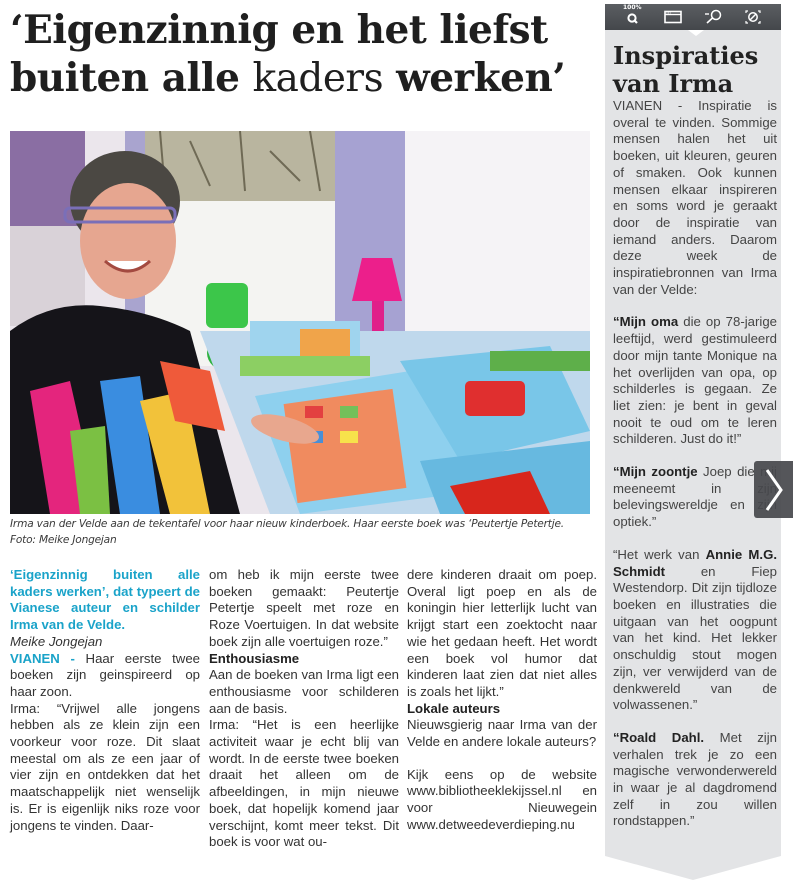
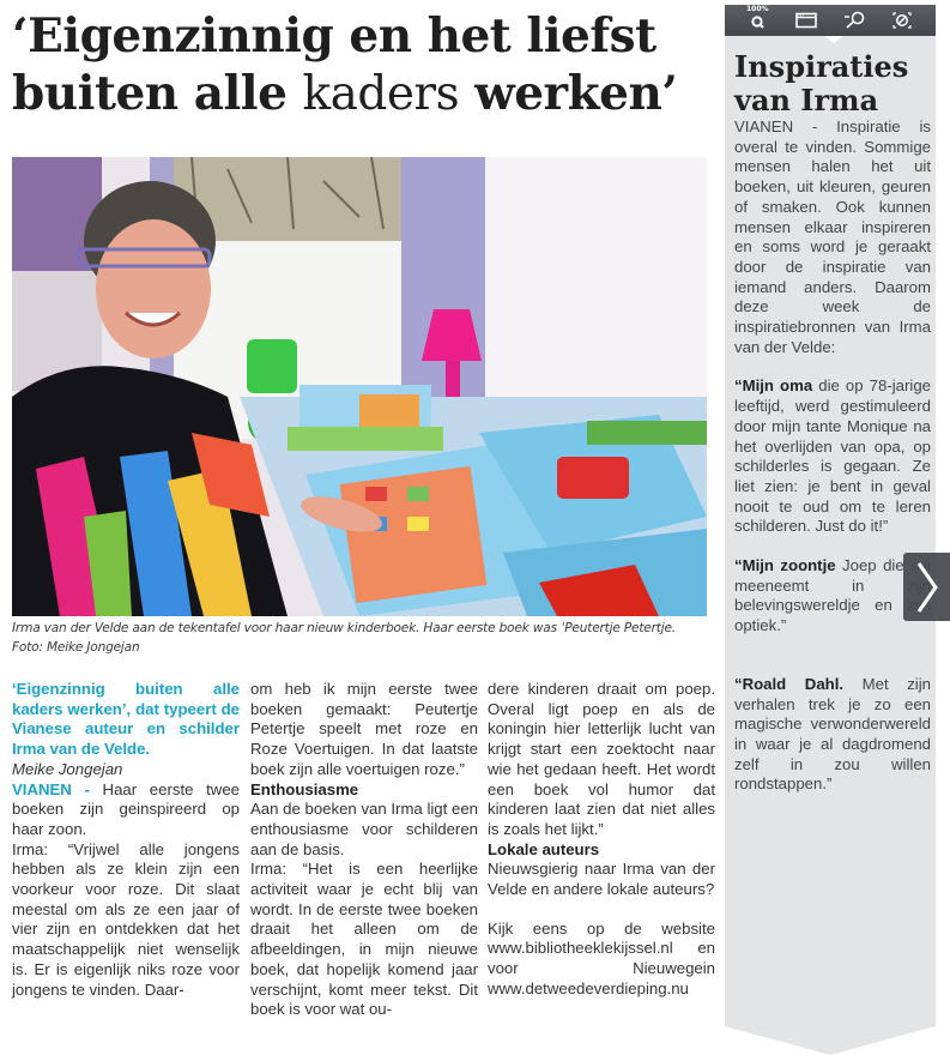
  ‘Eigenzinnig en het liefst
  buiten alle kaders werken’
  Irma van der Velde aan de tekentafel voor haar nieuw kinderboek. Haar eerste boek was ‘Peutertje Petertje.
  Foto: Meike Jongejan
  ‘Eigenzinnig buiten alle kaders werken’, dat typeert de Vianese auteur en schilder Irma van de Velde.
  Meike Jongejan
  VIANEN - Haar eerste twee boeken zijn geinspireerd op haar zoon.
  Irma: “Vrijwel alle jongens hebben als ze klein zijn een voorkeur voor roze. Dit slaat meestal om als ze een jaar of vier zijn en ontdekken dat het maatschappelijk niet wenselijk is. Er is eigenlijk niks roze voor jongens te vinden. Daar-
- om heb ik mijn eerste twee boeken gemaakt: Peutertje Petertje speelt met roze en Roze Voertuigen. In dat website boek zijn alle voertuigen roze.”
+ om heb ik mijn eerste twee boeken gemaakt: Peutertje Petertje speelt met roze en Roze Voertuigen. In dat laatste boek zijn alle voertuigen roze.”
  Enthousiasme
  Aan de boeken van Irma ligt een enthousiasme voor schilderen aan de basis.
  Irma: “Het is een heerlijke activiteit waar je echt blij van wordt. In de eerste twee boeken draait het alleen om de afbeeldingen, in mijn nieuwe boek, dat hopelijk komend jaar verschijnt, komt meer tekst. Dit boek is voor wat ou-
  dere kinderen draait om poep. Overal ligt poep en als de koningin hier letterlijk lucht van krijgt start een zoektocht naar wie het gedaan heeft. Het wordt een boek vol humor dat kinderen laat zien dat niet alles is zoals het lijkt.”
  Lokale auteurs
  Nieuwsgierig naar Irma van der Velde en andere lokale auteurs?
  Kijk eens op de website www.bibliotheeklekijssel.nl en voor Nieuwegein www.detweedeverdieping.nu
  Inspiraties
  van Irma
  VIANEN - Inspiratie is overal te vinden. Sommige mensen halen het uit boeken, uit kleuren, geuren of smaken. Ook kunnen mensen elkaar inspireren en soms word je geraakt door de inspiratie van iemand anders. Daarom deze week de inspiratiebronnen van Irma van der Velde:
  “Mijn oma die op 78-jarige leeftijd, werd gestimuleerd door mijn tante Monique na het overlijden van opa, op schilderles is gegaan. Ze liet zien: je bent in geval nooit te oud om te leren schilderen. Just do it!”
  “Mijn zoontje Joep die meeneemt in belevingswereldje en optiek.”
- “Het werk van Annie M.G. Schmidt en Fiep Westendorp. Dit zijn tijdloze boeken en illustraties die uitgaan van het oogpunt van het kind. Het lekker onschuldig stout mogen zijn, ver verwijderd van de denkwereld van de volwassenen.”
  “Roald Dahl. Met zijn verhalen trek je zo een magische verwonderwereld in waar je al dagdromend zelf in zou willen rondstappen.”
